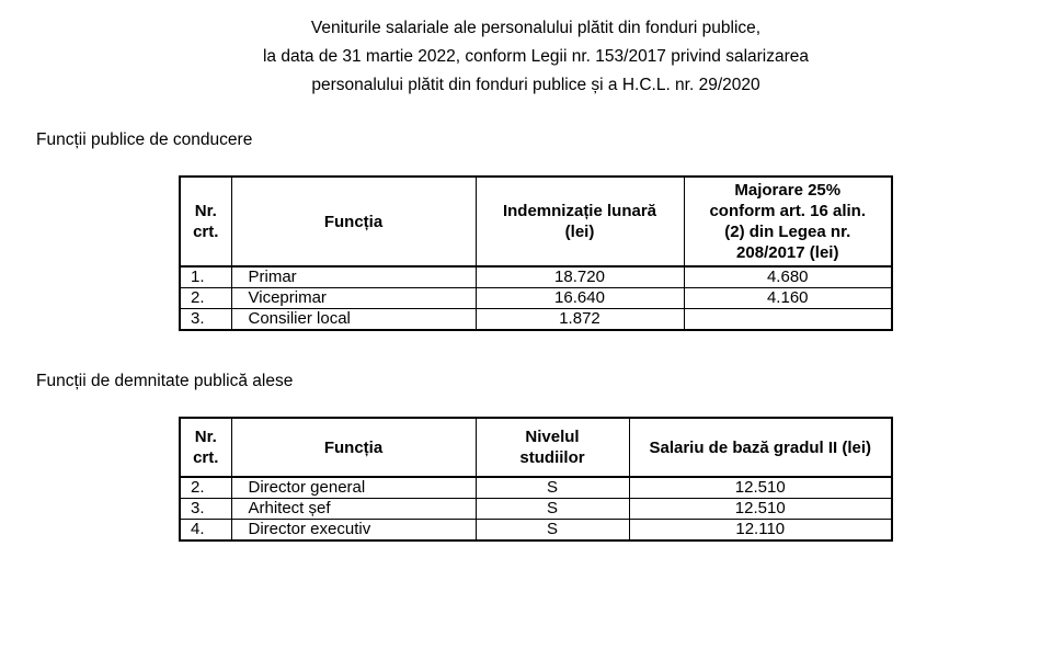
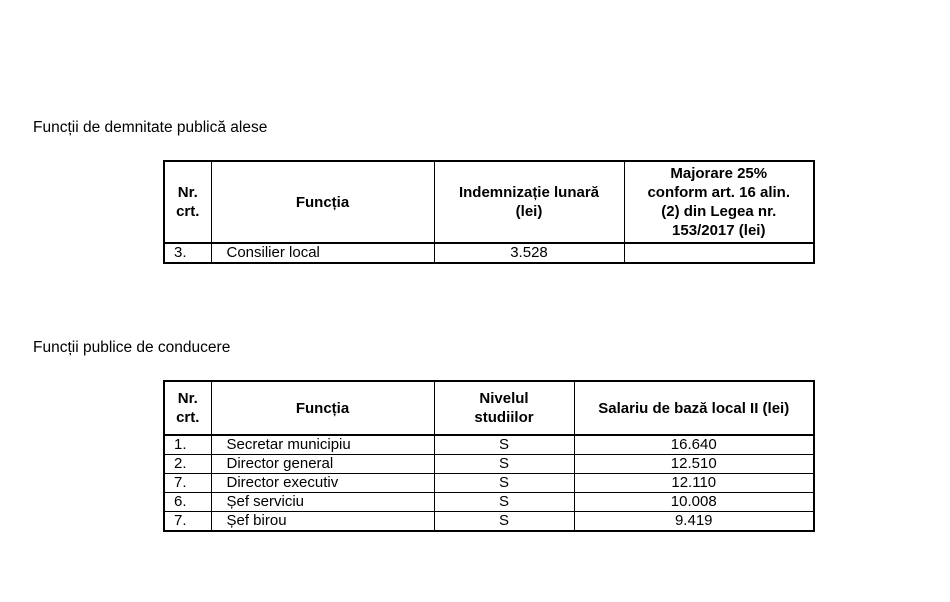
- Veniturile salariale ale personalului plătit din fonduri publice,
- la data de 31 martie 2022, conform Legii nr. 153/2017 privind salarizarea
- personalului plătit din fonduri publice și a H.C.L. nr. 29/2020
- Funcții publice de conducere
+ Funcții de demnitate publică alese
- Nr. crt.	Funcția	Indemnizație lunară (lei)	Majorare 25% conform art. 16 alin. (2) din Legea nr. 208/2017 (lei)
+ Nr. crt.	Funcția	Indemnizație lunară (lei)	Majorare 25% conform art. 16 alin. (2) din Legea nr. 153/2017 (lei)
- 1.	Primar	18.720	4.680
- 2.	Viceprimar	16.640	4.160
- 3.	Consilier local	1.872
+ 3.	Consilier local	3.528
- Funcții de demnitate publică alese
+ Funcții publice de conducere
- Nr. crt.	Funcția	Nivelul studiilor	Salariu de bază gradul II (lei)
+ Nr. crt.	Funcția	Nivelul studiilor	Salariu de bază local II (lei)
+ 1.	Secretar municipiu	S	16.640
  2.	Director general	S	12.510
- 3.	Arhitect șef	S	12.510
- 4.	Director executiv	S	12.110
+ 7.	Director executiv	S	12.110
+ 6.	Șef serviciu	S	10.008
+ 7.	Șef birou	S	9.419
